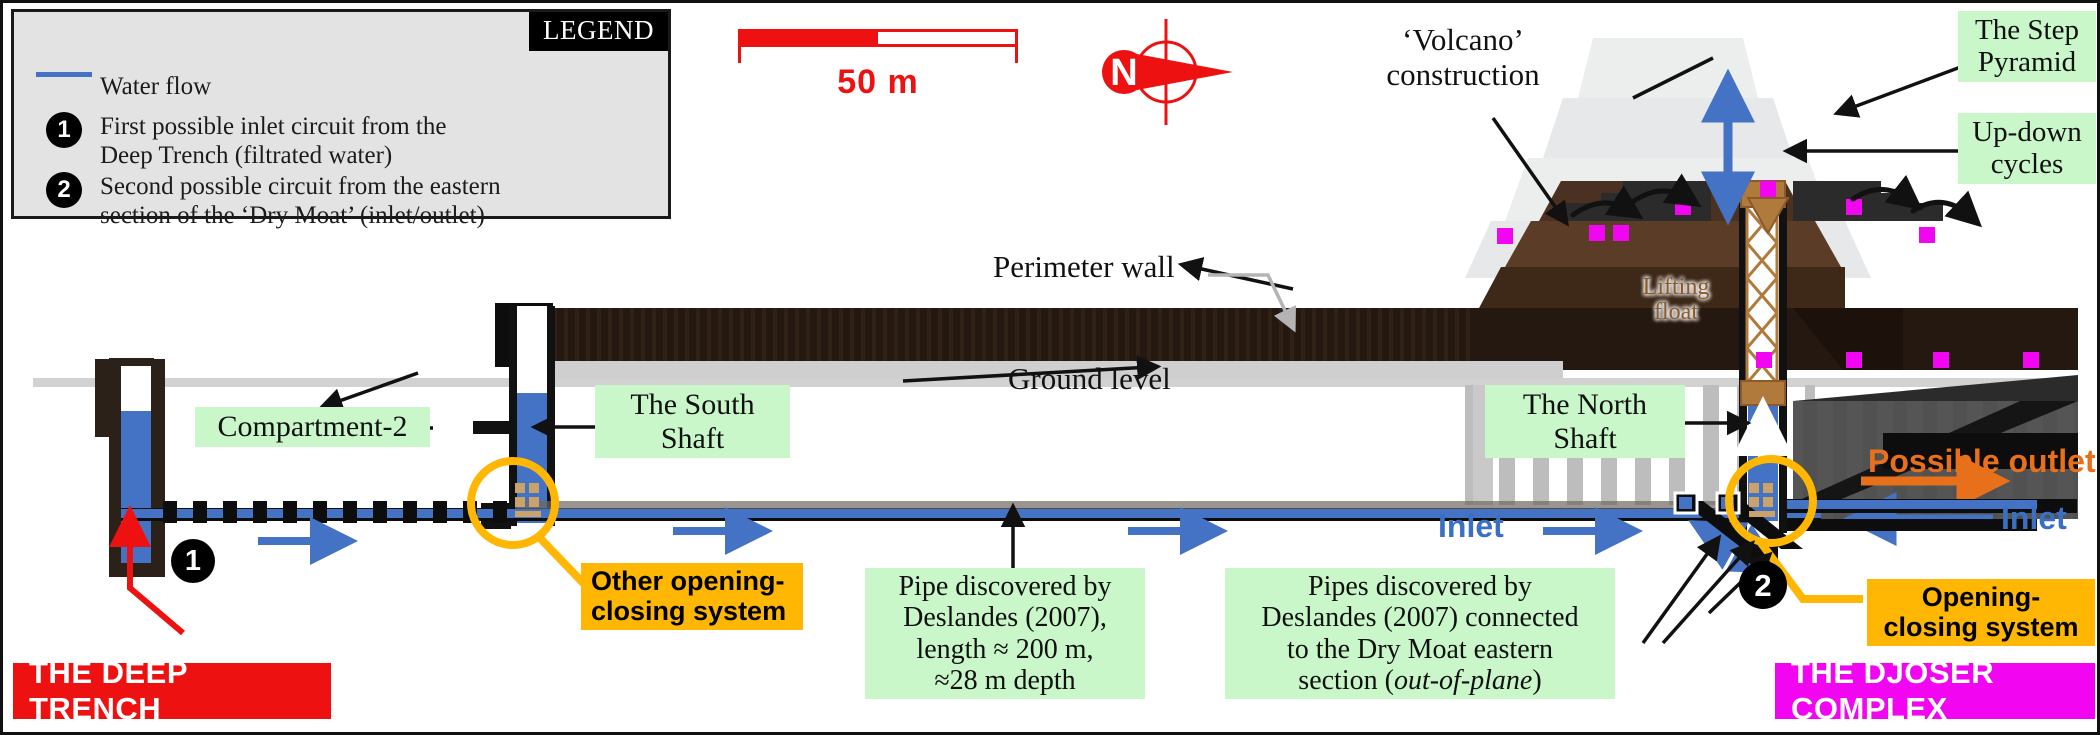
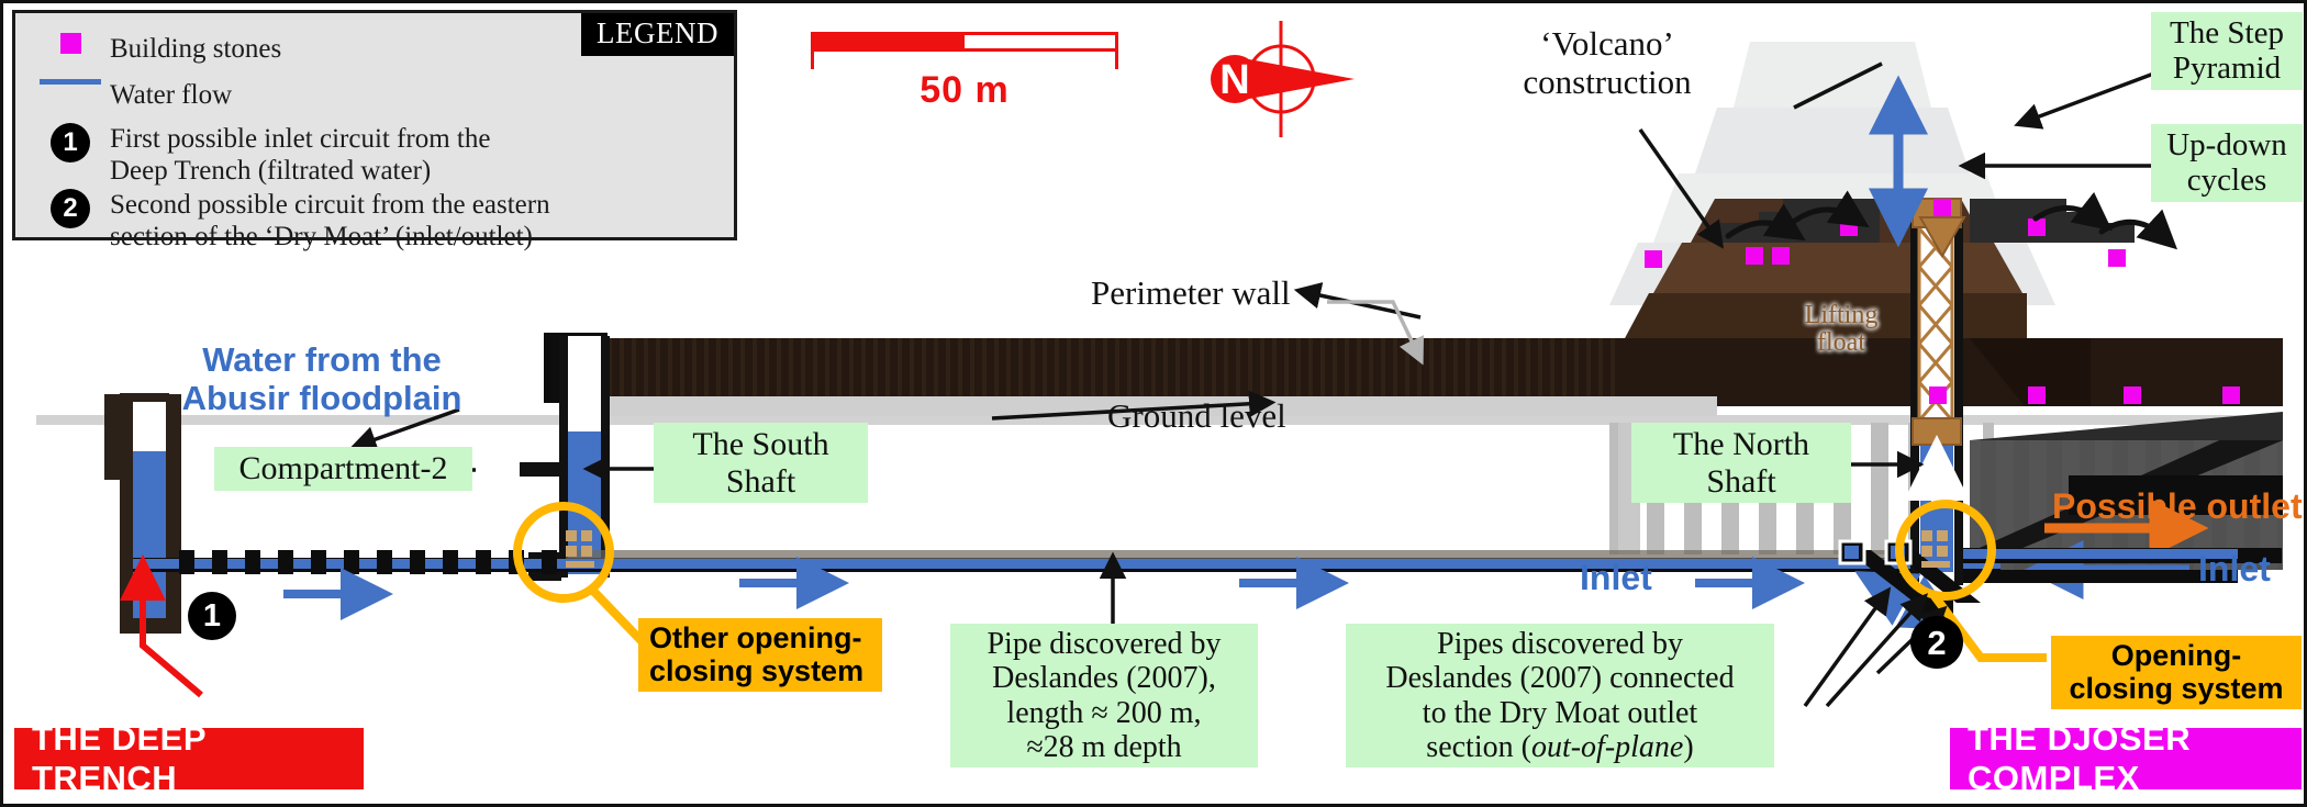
  LEGEND
+ Building stones
  Water flow
  1
  First possible inlet circuit from the
  Deep Trench (filtrated water)
  2
  Second possible circuit from the eastern
  section of the ‘Dry Moat’ (inlet/outlet)
  50 m
  N
  The Step
  Pyramid
  Up-down
  cycles
  ‘Volcano’
  construction
  Lifting
  float
  Perimeter wall
  Ground level
  The South
  Shaft
  The North
  Shaft
  Compartment-2
+ Water from the
+ Abusir floodplain
  Other opening-
  closing system
  Pipe discovered by
  Deslandes (2007),
  length ≈ 200 m,
  ≈28 m depth
  Pipes discovered by
  Deslandes (2007) connected
- to the Dry Moat eastern
+ to the Dry Moat outlet
  section (out-of-plane)
  Inlet
  Inlet
  Possible outlet
  Opening-
  closing system
  1
  2
  THE DEEP TRENCH
  THE DJOSER COMPLEX
